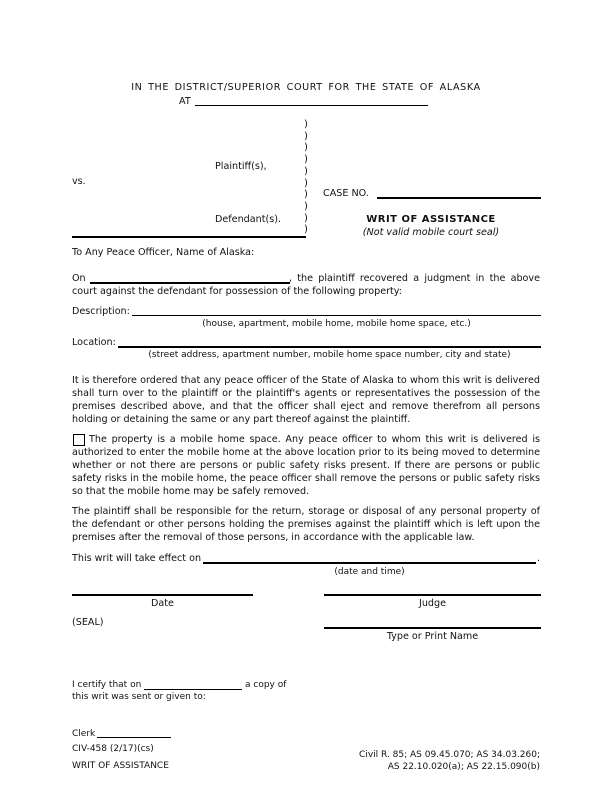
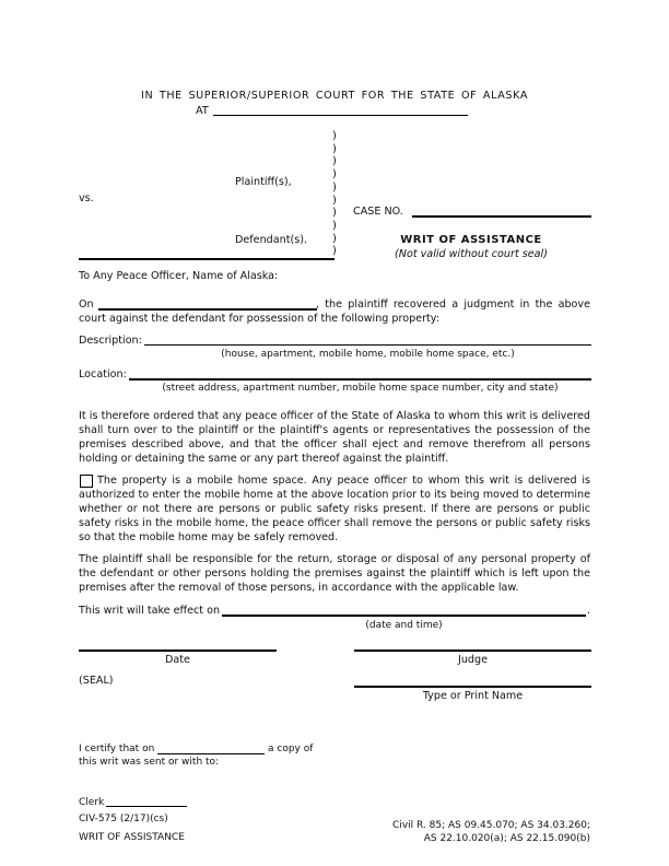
- IN THE DISTRICT/SUPERIOR COURT FOR THE STATE OF ALASKA
+ IN THE SUPERIOR/SUPERIOR COURT FOR THE STATE OF ALASKA
  AT
  Plaintiff(s),
  vs.
  Defendant(s).
  )
  )
  )
  )
  )
  )
  )
  )
  )
  )
  CASE NO.
  WRIT OF ASSISTANCE
- (Not valid mobile court seal)
+ (Not valid without court seal)
  To Any Peace Officer, Name of Alaska:
  On
  , the plaintiff recovered a judgment in the above
  court against the defendant for possession of the following property:
  Description:
  (house, apartment, mobile home, mobile home space, etc.)
  Location:
  (street address, apartment number, mobile home space number, city and state)
  It is therefore ordered that any peace officer of the State of Alaska to whom this writ is delivered shall turn over to the plaintiff or the plaintiff's agents or representatives the possession of the premises described above, and that the officer shall eject and remove therefrom all persons holding or detaining the same or any part thereof against the plaintiff.
  The property is a mobile home space. Any peace officer to whom this writ is delivered is authorized to enter the mobile home at the above location prior to its being moved to determine whether or not there are persons or public safety risks present. If there are persons or public safety risks in the mobile home, the peace officer shall remove the persons or public safety risks so that the mobile home may be safely removed.
  The plaintiff shall be responsible for the return, storage or disposal of any personal property of the defendant or other persons holding the premises against the plaintiff which is left upon the premises after the removal of those persons, in accordance with the applicable law.
  This writ will take effect on
  .
  (date and time)
  Date
  Judge
  (SEAL)
  Type or Print Name
  I certify that on
  a copy of
- this writ was sent or given to:
+ this writ was sent or with to:
  Clerk
- CIV-458 (2/17)(cs)
+ CIV-575 (2/17)(cs)
  WRIT OF ASSISTANCE
  Civil R. 85; AS 09.45.070; AS 34.03.260;
  AS 22.10.020(a); AS 22.15.090(b)
